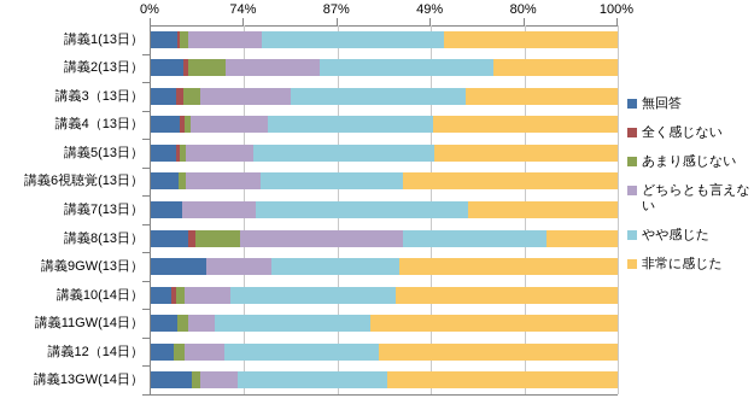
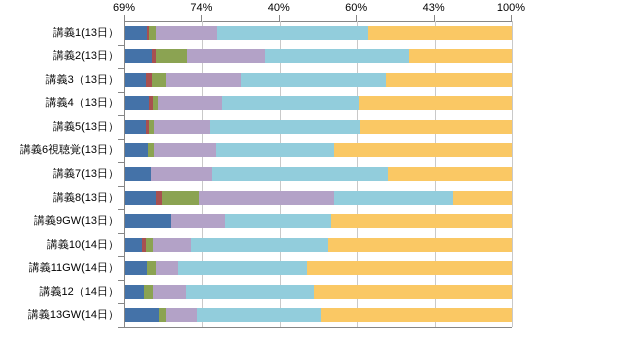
- 0%
+ 69%
  74%
- 87%
+ 40%
- 49%
+ 60%
- 80%
+ 43%
  100%
  講義1(13日）
  講義2(13日）
  講義3（13日）
  講義4（13日）
  講義5(13日）
  講義6視聴覚(13日）
  講義7(13日）
  講義8(13日）
  講義9GW(13日）
  講義10(14日）
  講義11GW(14日）
  講義12（14日）
  講義13GW(14日）
- 無回答
- 全く感じない
- あまり感じない
- どちらとも言えない
- やや感じた
- 非常に感じた
